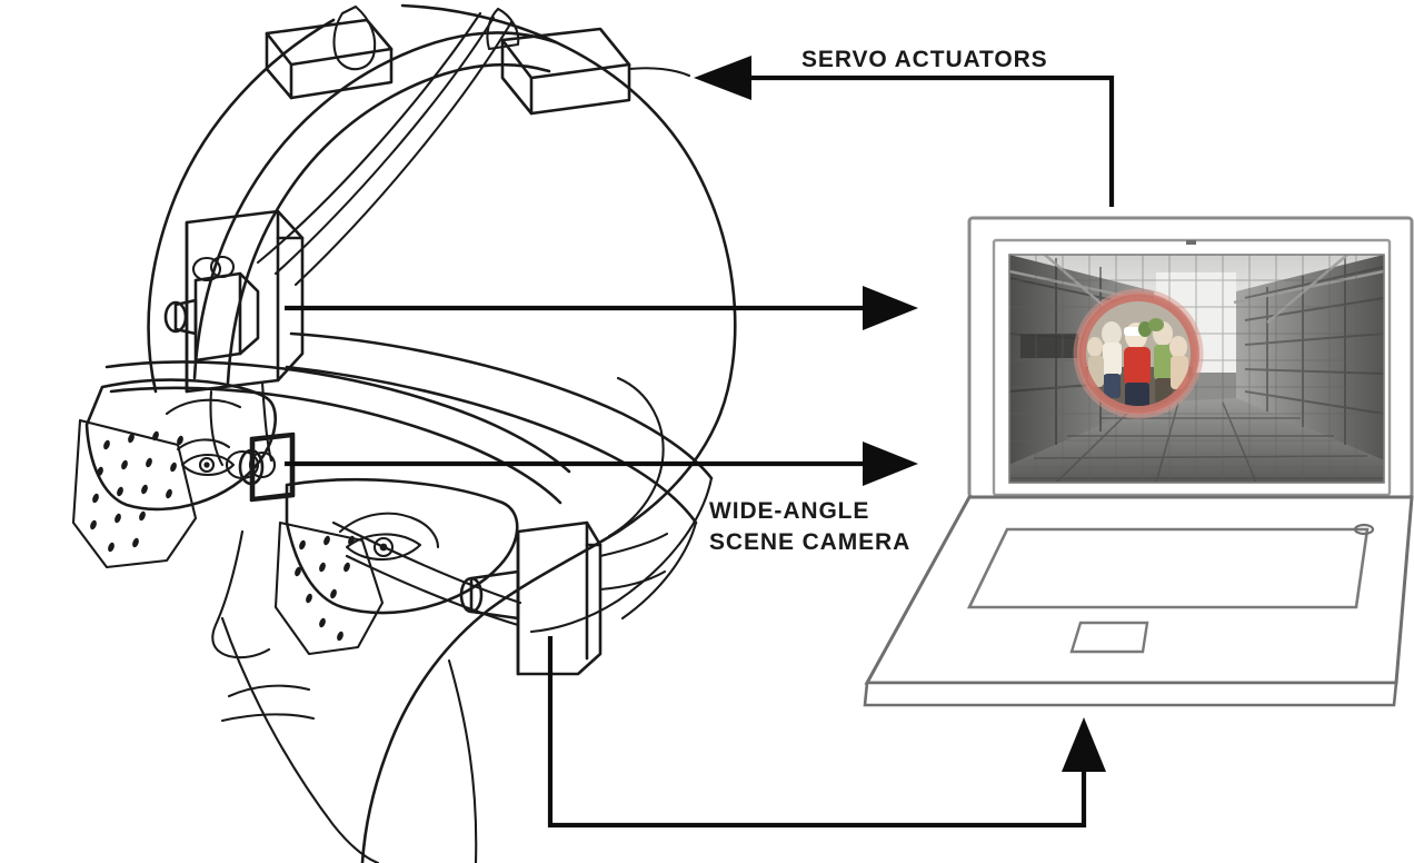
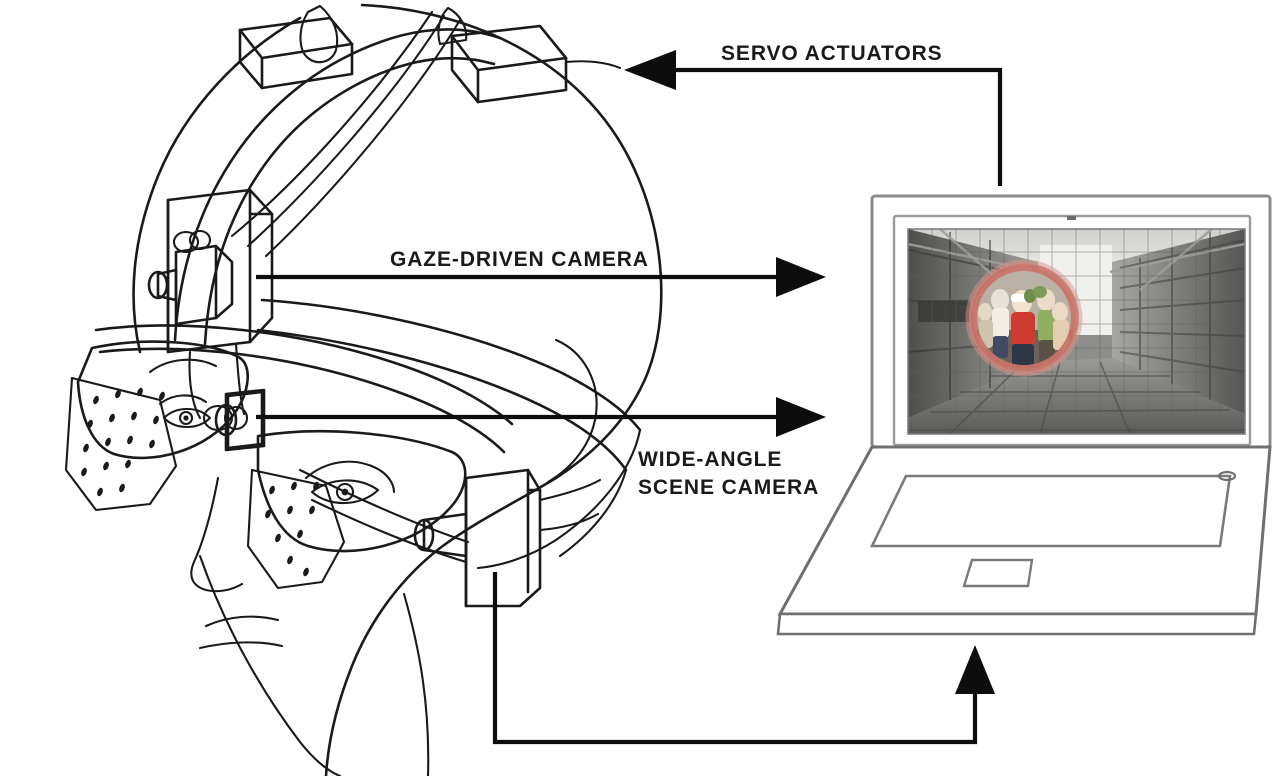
  SERVO ACTUATORS
+ GAZE-DRIVEN CAMERA
  WIDE-ANGLE
  SCENE CAMERA
